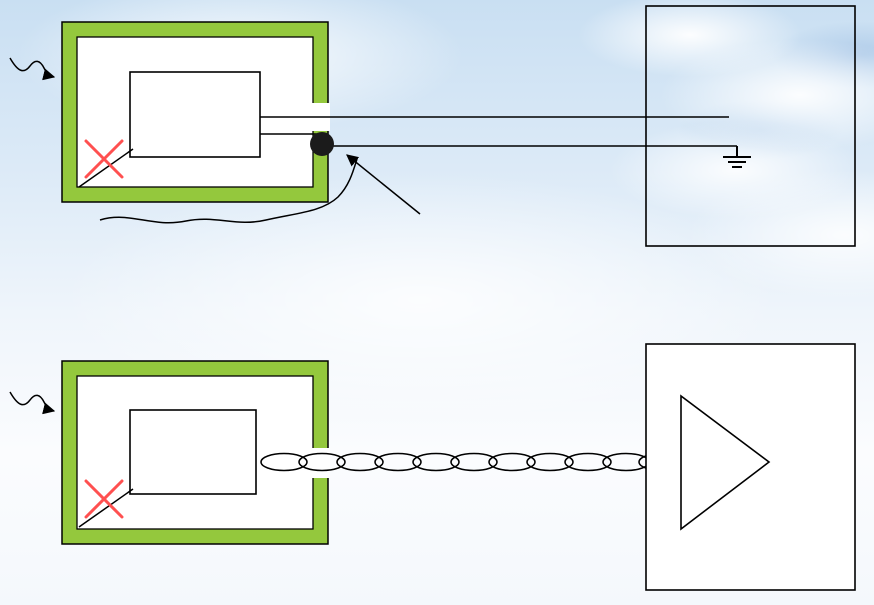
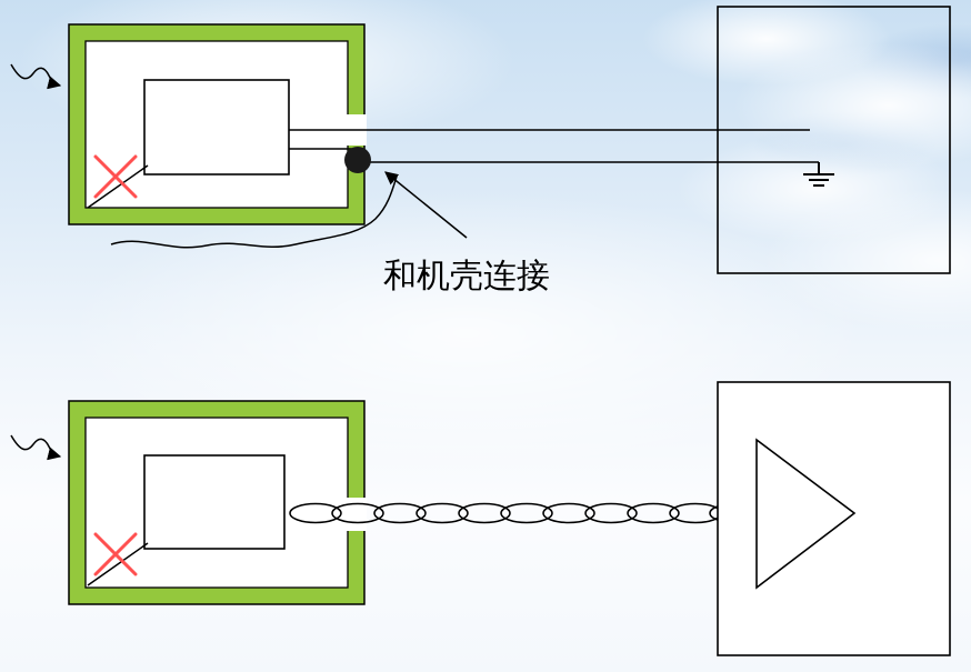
+ 和机壳连接
